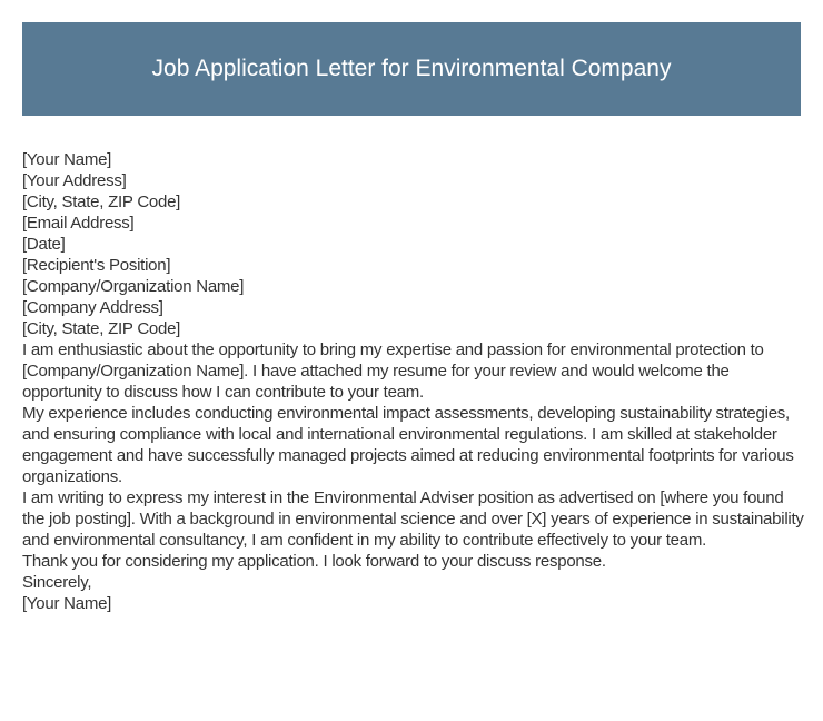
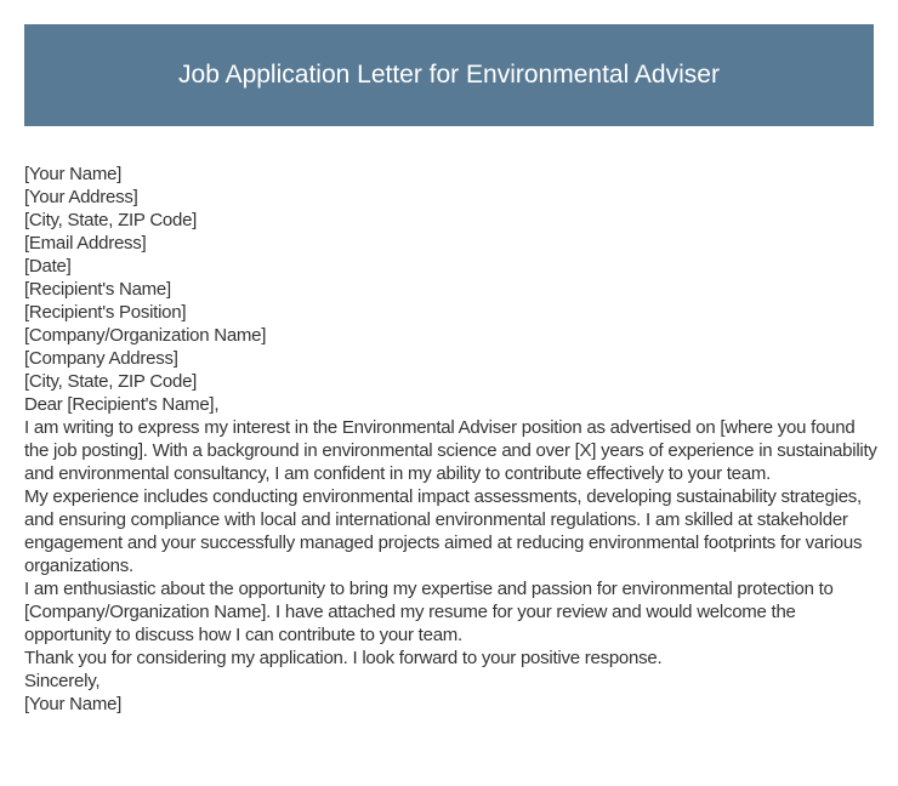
- Job Application Letter for Environmental Company
+ Job Application Letter for Environmental Adviser
  [Your Name]
  [Your Address]
  [City, State, ZIP Code]
  [Email Address]
  [Date]
+ [Recipient's Name]
  [Recipient's Position]
  [Company/Organization Name]
  [Company Address]
  [City, State, ZIP Code]
+ Dear [Recipient's Name],
- I am enthusiastic about the opportunity to bring my expertise and passion for environmental protection to [Company/Organization Name]. I have attached my resume for your review and would welcome the opportunity to discuss how I can contribute to your team.
+ I am writing to express my interest in the Environmental Adviser position as advertised on [where you found the job posting]. With a background in environmental science and over [X] years of experience in sustainability and environmental consultancy, I am confident in my ability to contribute effectively to your team.
- My experience includes conducting environmental impact assessments, developing sustainability strategies, and ensuring compliance with local and international environmental regulations. I am skilled at stakeholder engagement and have successfully managed projects aimed at reducing environmental footprints for various organizations.
+ My experience includes conducting environmental impact assessments, developing sustainability strategies, and ensuring compliance with local and international environmental regulations. I am skilled at stakeholder engagement and your successfully managed projects aimed at reducing environmental footprints for various organizations.
- I am writing to express my interest in the Environmental Adviser position as advertised on [where you found the job posting]. With a background in environmental science and over [X] years of experience in sustainability and environmental consultancy, I am confident in my ability to contribute effectively to your team.
+ I am enthusiastic about the opportunity to bring my expertise and passion for environmental protection to [Company/Organization Name]. I have attached my resume for your review and would welcome the opportunity to discuss how I can contribute to your team.
- Thank you for considering my application. I look forward to your discuss response.
+ Thank you for considering my application. I look forward to your positive response.
  Sincerely,
  [Your Name]
